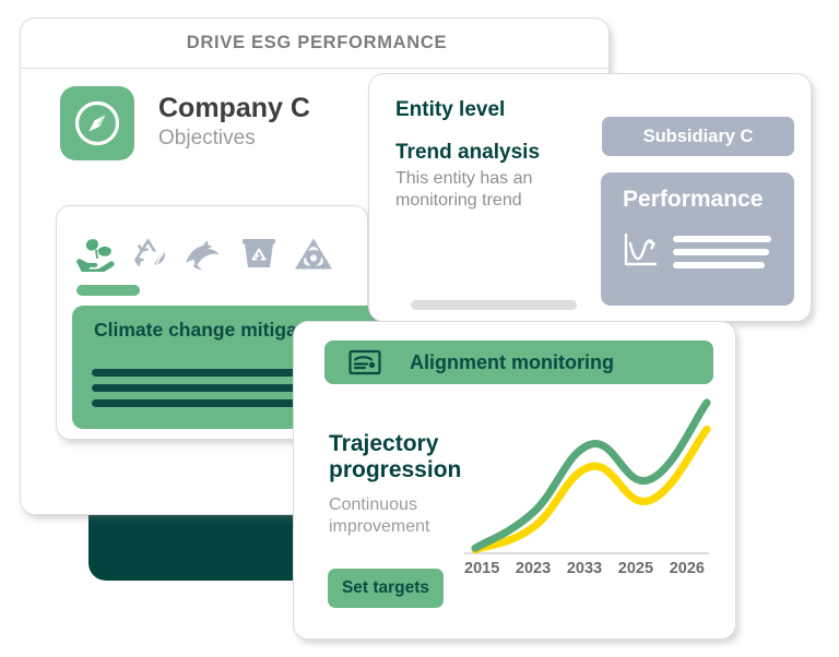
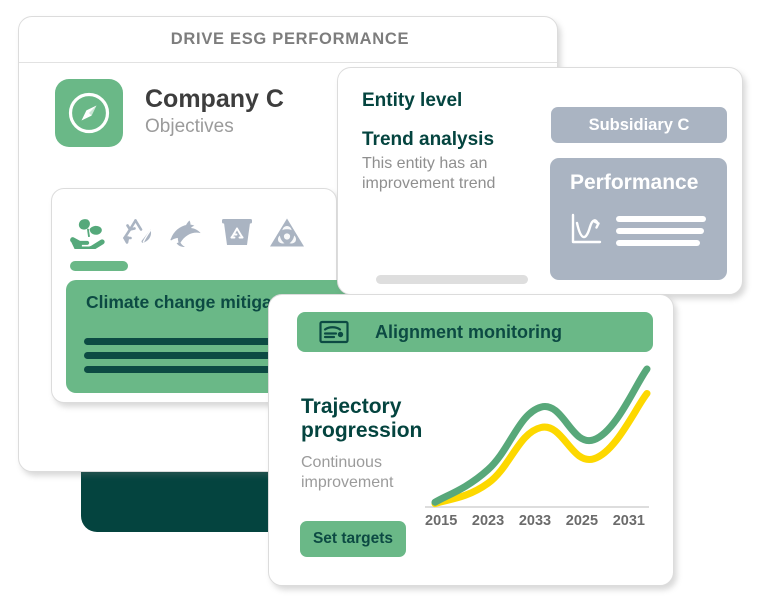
  DRIVE ESG PERFORMANCE
  Company C
  Objectives
  Climate change mitiga
  Entity level
  Trend analysis
- This entity has an monitoring trend
+ This entity has an improvement trend
  Subsidiary C
  Performance
  Alignment monitoring
  Trajectory progression
  Continuous improvement
  Set targets
  2015
  2023
  2033
  2025
- 2026
+ 2031
